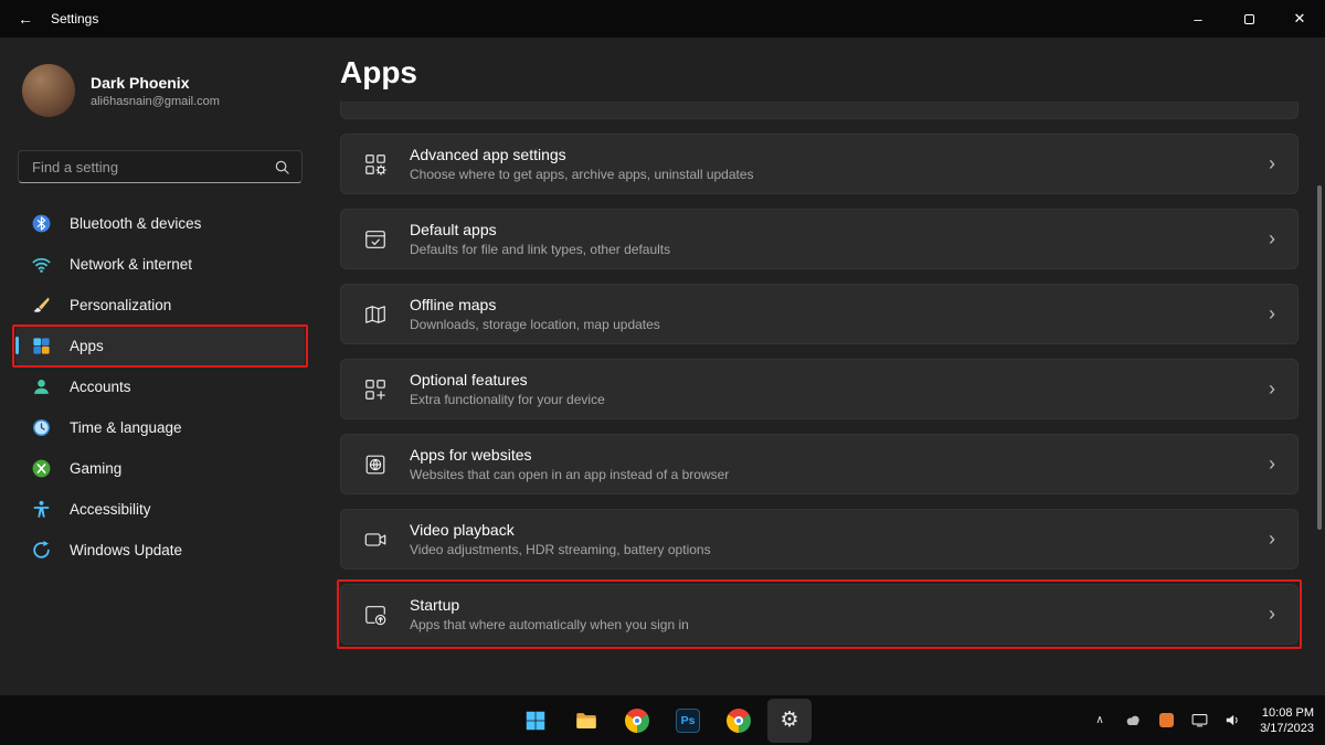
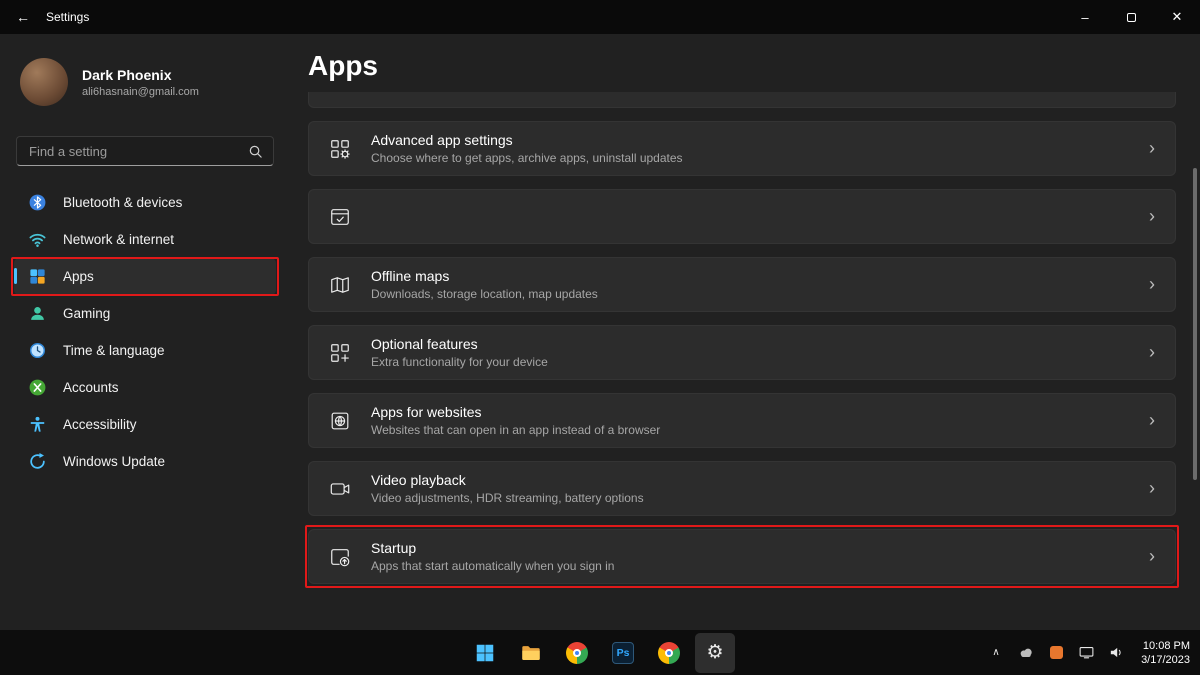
  ←
  Settings
  –
  ✕
  Dark Phoenix
  ali6hasnain@gmail.com
  Find a setting
  Bluetooth & devices
  Network & internet
- Personalization
  Apps
- Accounts
+ Gaming
  Time & language
- Gaming
+ Accounts
  Accessibility
  Windows Update
  Apps
  Advanced app settings
  Choose where to get apps, archive apps, uninstall updates
  ›
- Default apps
- Defaults for file and link types, other defaults
  ›
  Offline maps
  Downloads, storage location, map updates
  ›
  Optional features
  Extra functionality for your device
  ›
  Apps for websites
  Websites that can open in an app instead of a browser
  ›
  Video playback
  Video adjustments, HDR streaming, battery options
  ›
  Startup
- Apps that where automatically when you sign in
+ Apps that start automatically when you sign in
  ›
  Ps
  ⚙
  ∧
  10:08 PM
  3/17/2023
